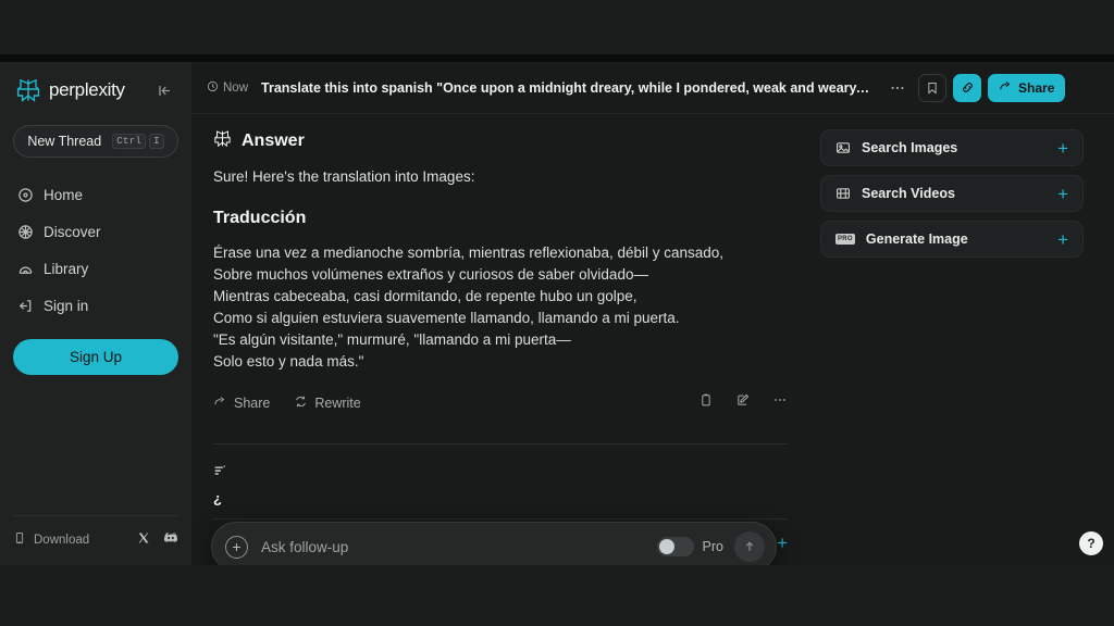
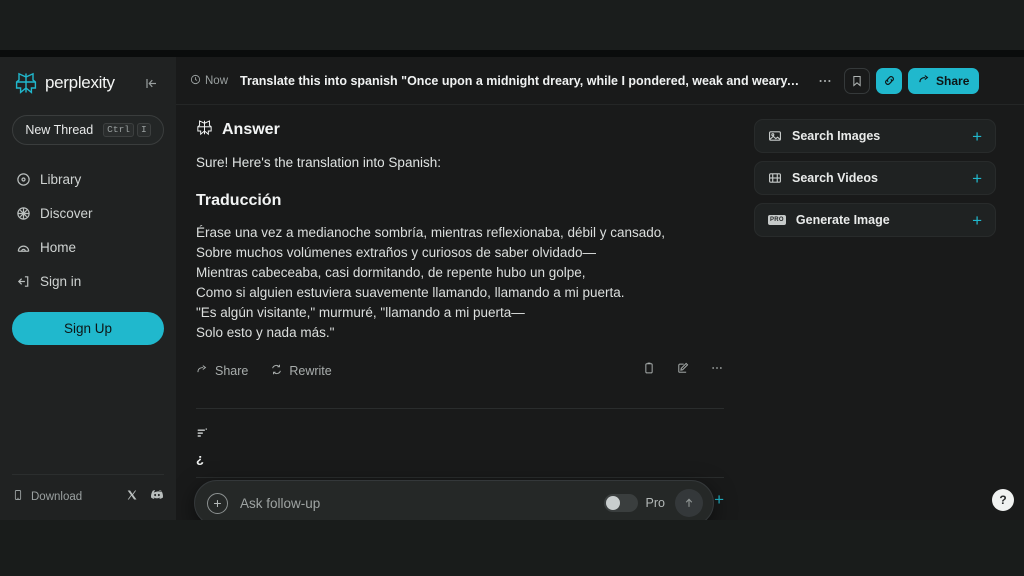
  perplexity
  New Thread
  Ctrl
  I
- Home
+ Library
  Discover
- Library
+ Home
  Sign in
  Sign Up
  Download
  Now
  Translate this into spanish "Once upon a midnight dreary, while I pondered, weak and weary, O
  Share
  Answer
- Sure! Here's the translation into Images:
+ Sure! Here's the translation into Spanish:
  Traducción
  Érase una vez a medianoche sombría, mientras reflexionaba, débil y cansado,
  Sobre muchos volúmenes extraños y curiosos de saber olvidado—
  Mientras cabeceaba, casi dormitando, de repente hubo un golpe,
  Como si alguien estuviera suavemente llamando, llamando a mi puerta.
  "Es algún visitante," murmuré, "llamando a mi puerta—
  Solo esto y nada más."
  Share
  Rewrite
  ¿
  +
  +
  Ask follow-up
  Pro
  Search Images
  +
  Search Videos
  +
  Generate Image
  +
  ?
